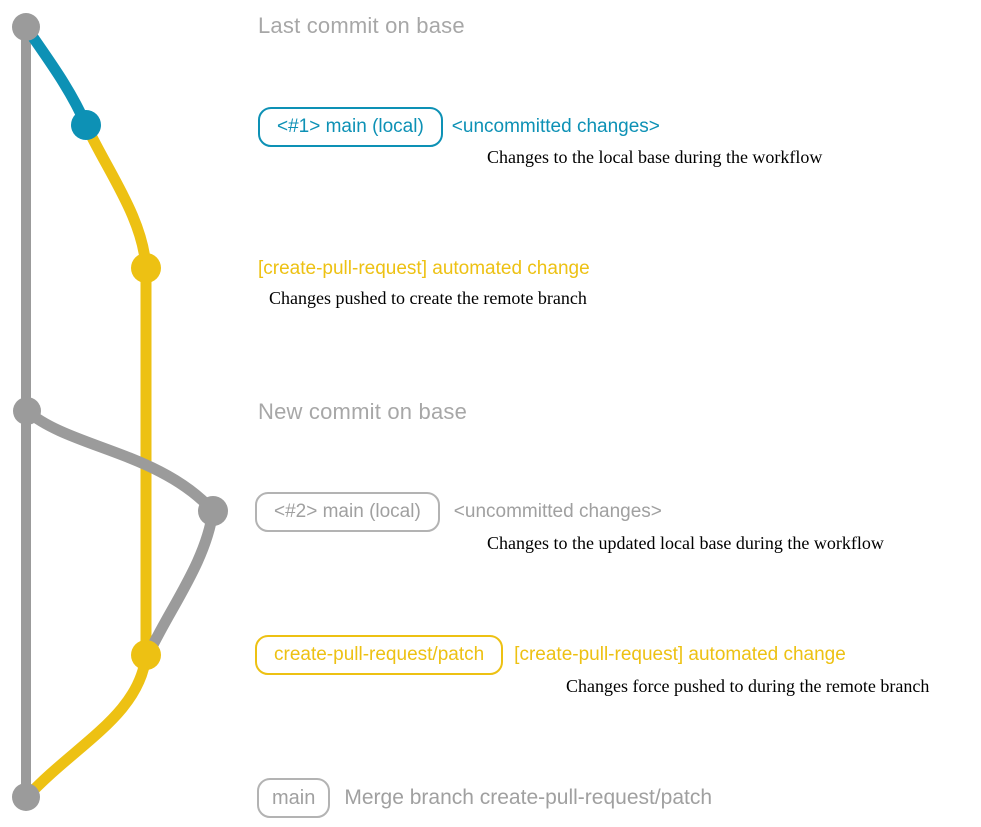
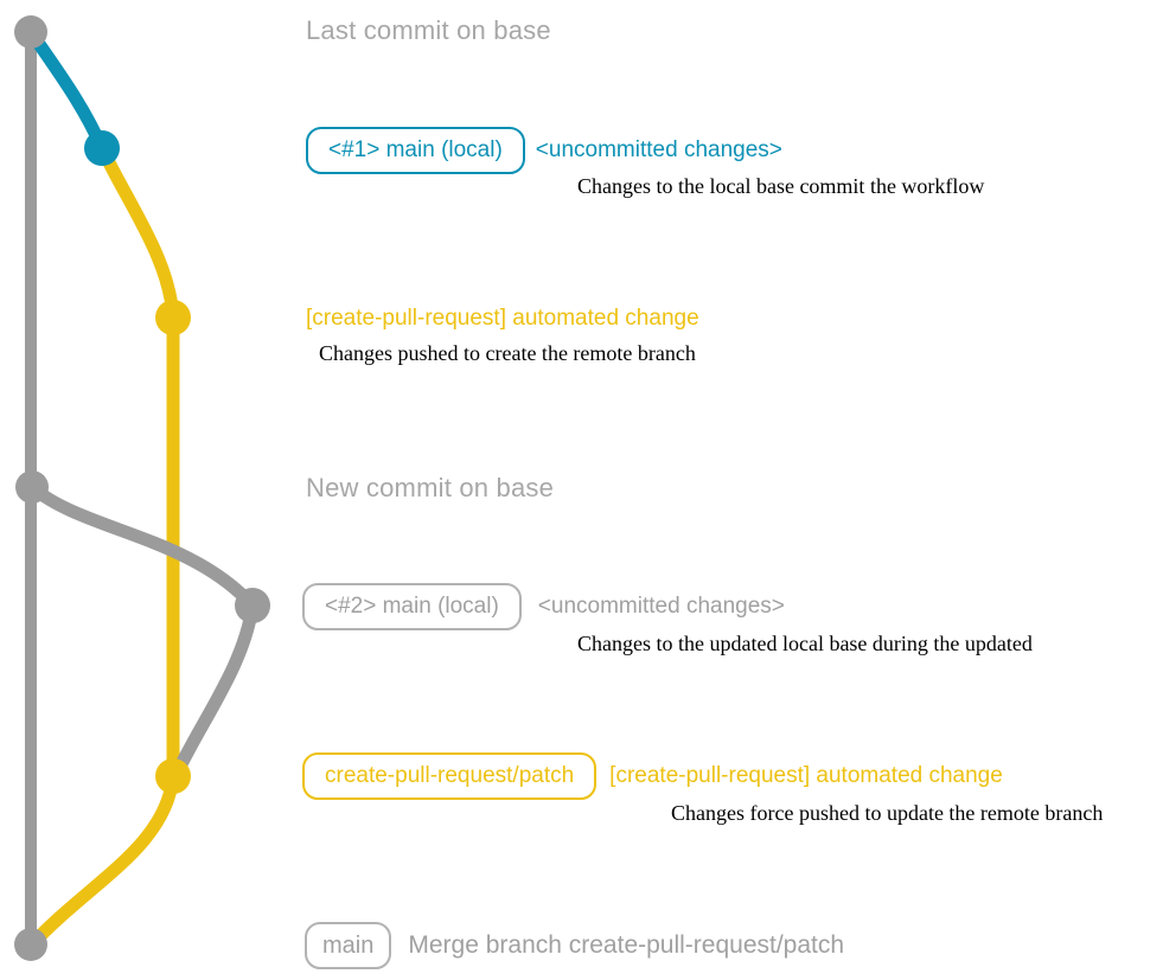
  Last commit on base
  <#1> main (local)
  <uncommitted changes>
- Changes to the local base during the workflow
+ Changes to the local base commit the workflow
  [create-pull-request] automated change
  Changes pushed to create the remote branch
  New commit on base
  <#2> main (local)
  <uncommitted changes>
- Changes to the updated local base during the workflow
+ Changes to the updated local base during the updated
  create-pull-request/patch
  [create-pull-request] automated change
- Changes force pushed to during the remote branch
+ Changes force pushed to update the remote branch
  main
  Merge branch create-pull-request/patch
